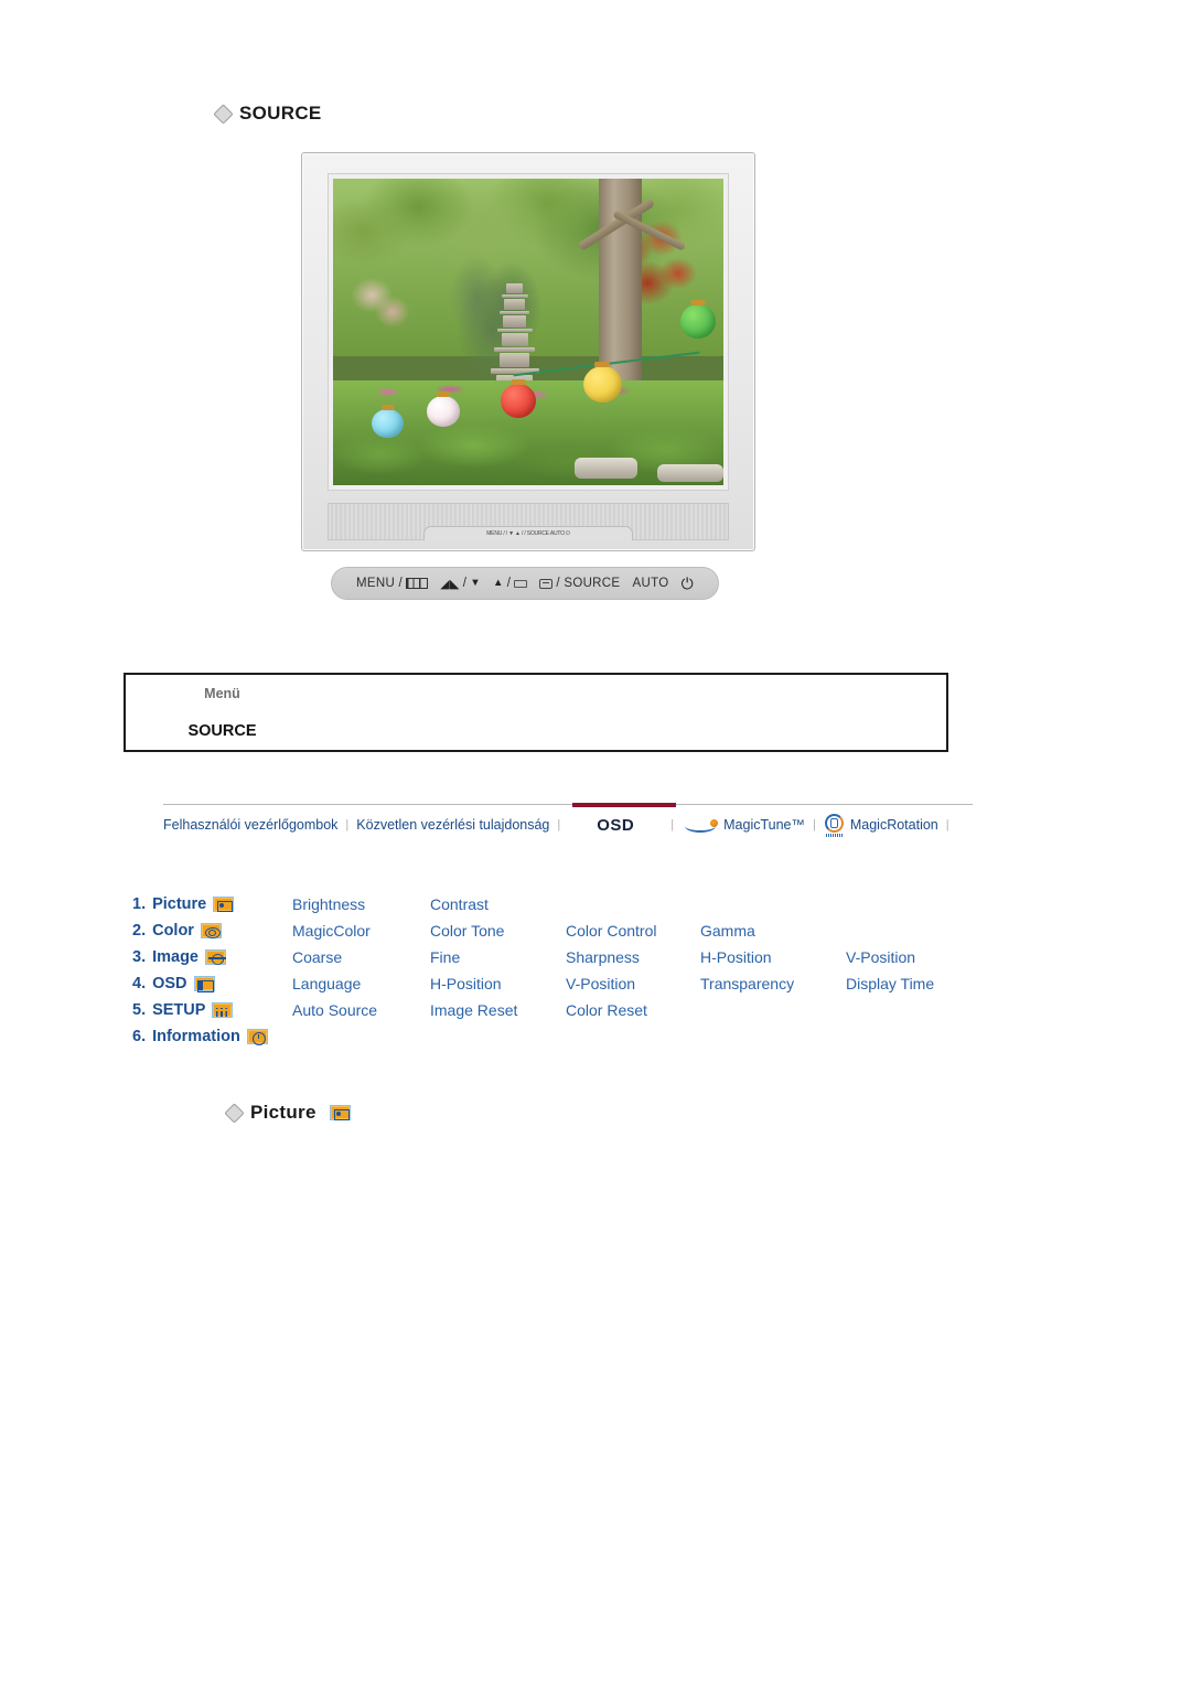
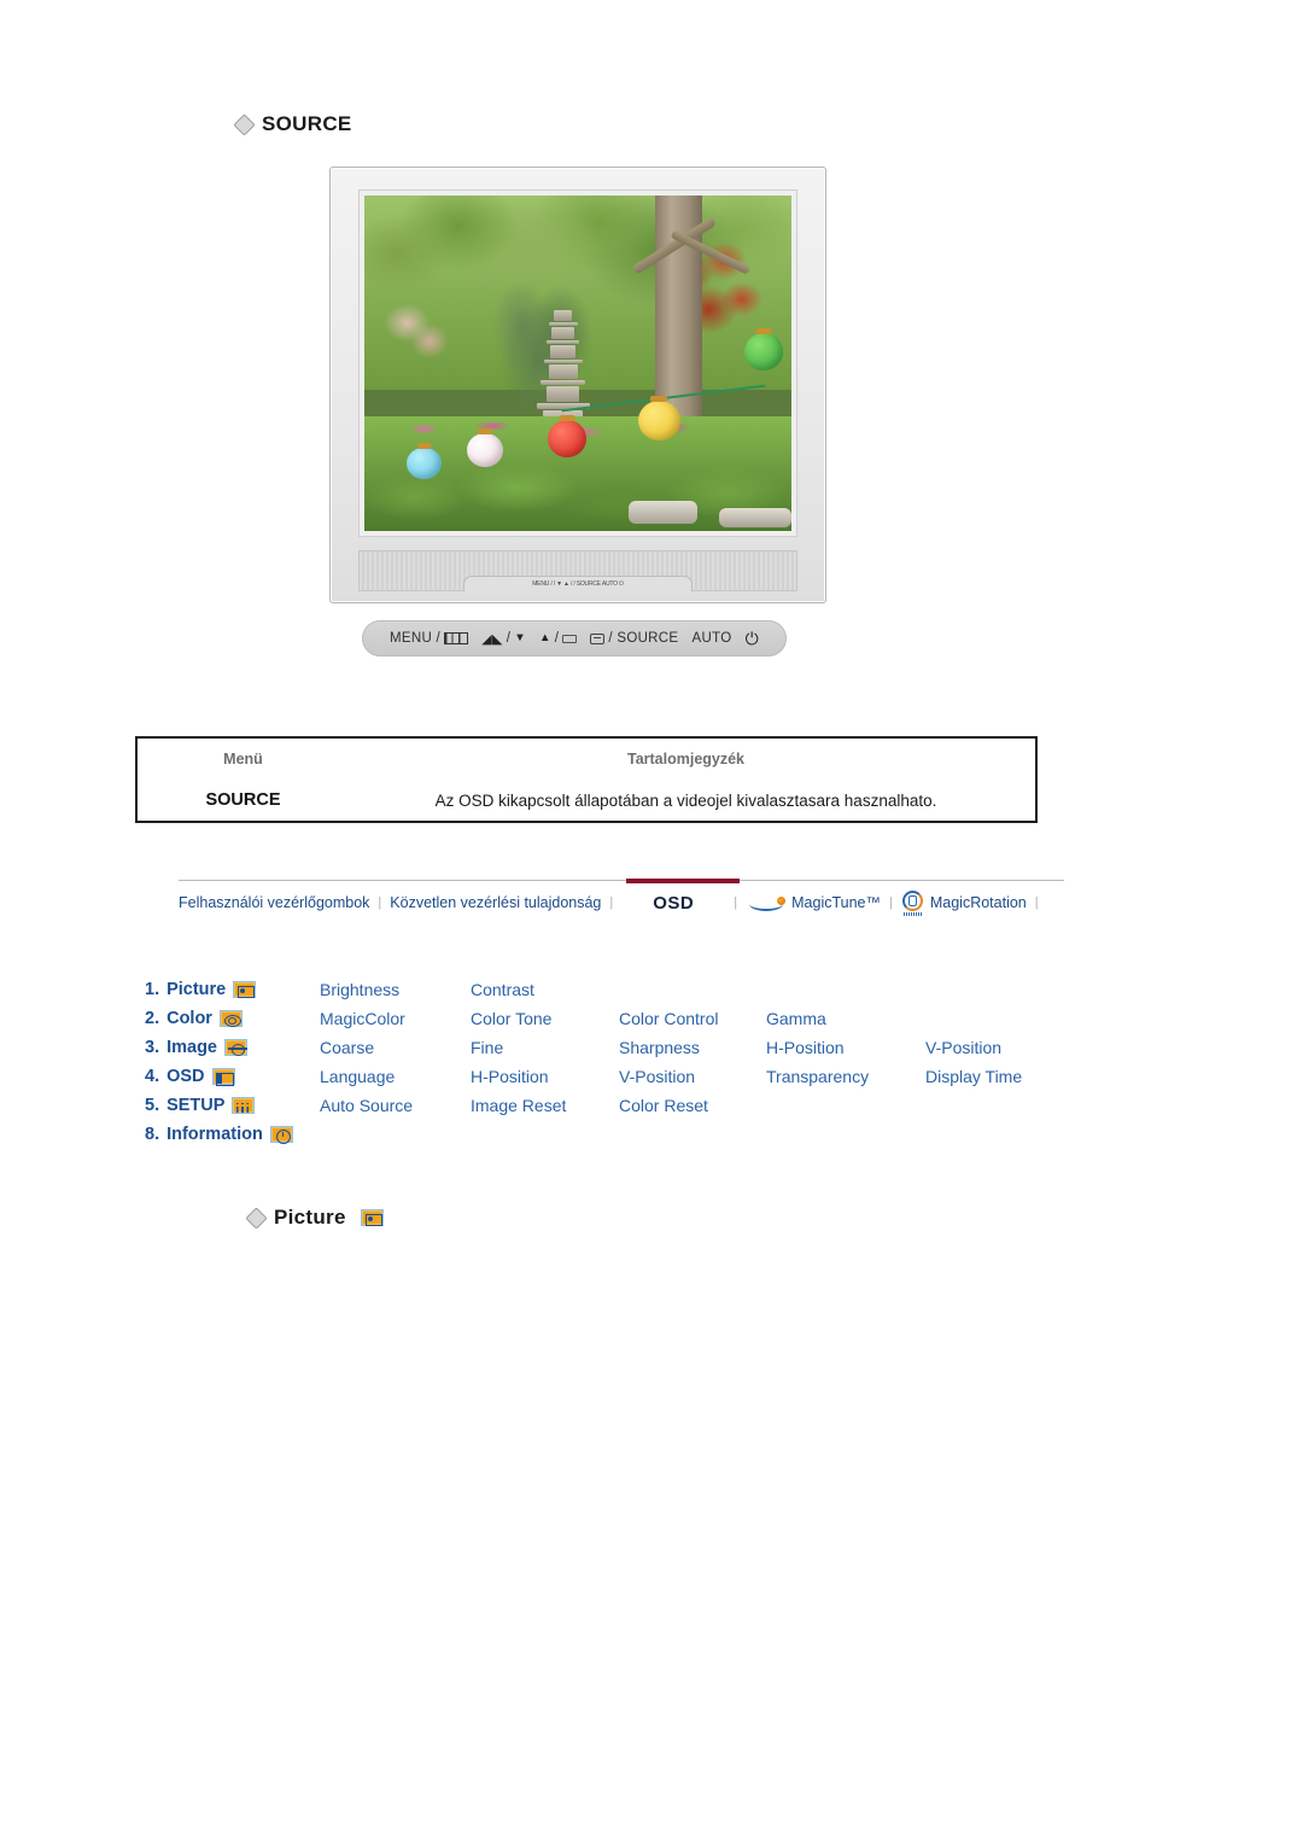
  SOURCE
  MENU /
  ◢◣
  /
  ▼
  ▲
  /
  / SOURCE
  AUTO
  ⏻
  Menü
+ Tartalomjegyzék
  SOURCE
+ Az OSD kikapcsolt állapotában a videojel kivalasztasara hasznalhato.
  Felhasználói vezérlőgombok
  |
  Közvetlen vezérlési tulajdonság
  |
  OSD
  |
  MagicTune™
  |
  MagicRotation
  |
  1.
  Picture
  Brightness
  Contrast
  2.
  Color
  MagicColor
  Color Tone
  Color Control
  Gamma
  3.
  Image
  Coarse
  Fine
  Sharpness
  H-Position
  V-Position
  4.
  OSD
  Language
  H-Position
  V-Position
  Transparency
  Display Time
  5.
  SETUP
  Auto Source
  Image Reset
  Color Reset
- 6.
+ 8.
  Information
  Picture
